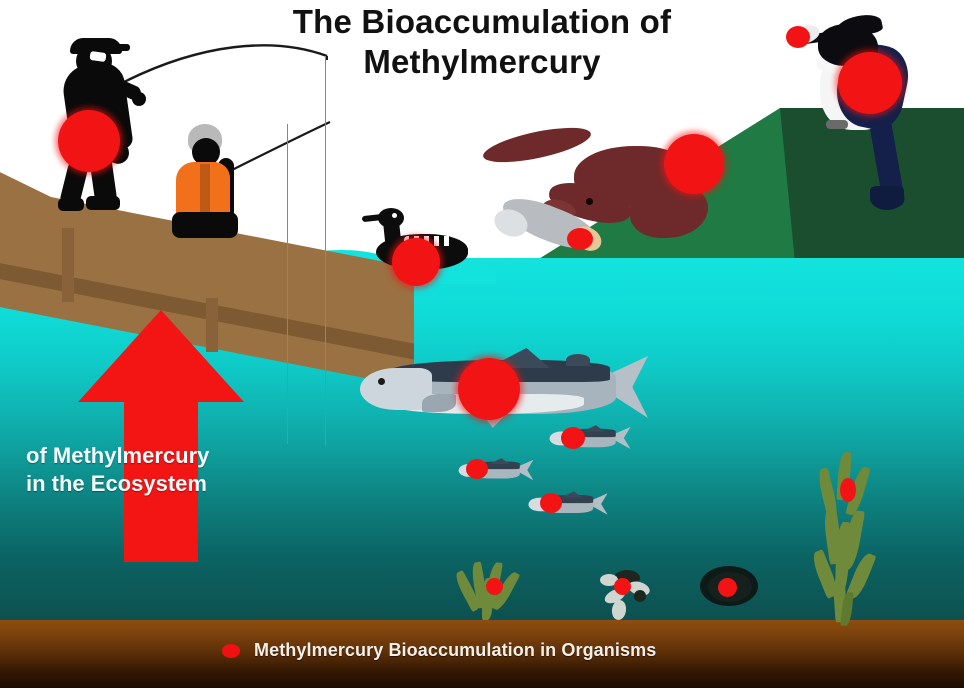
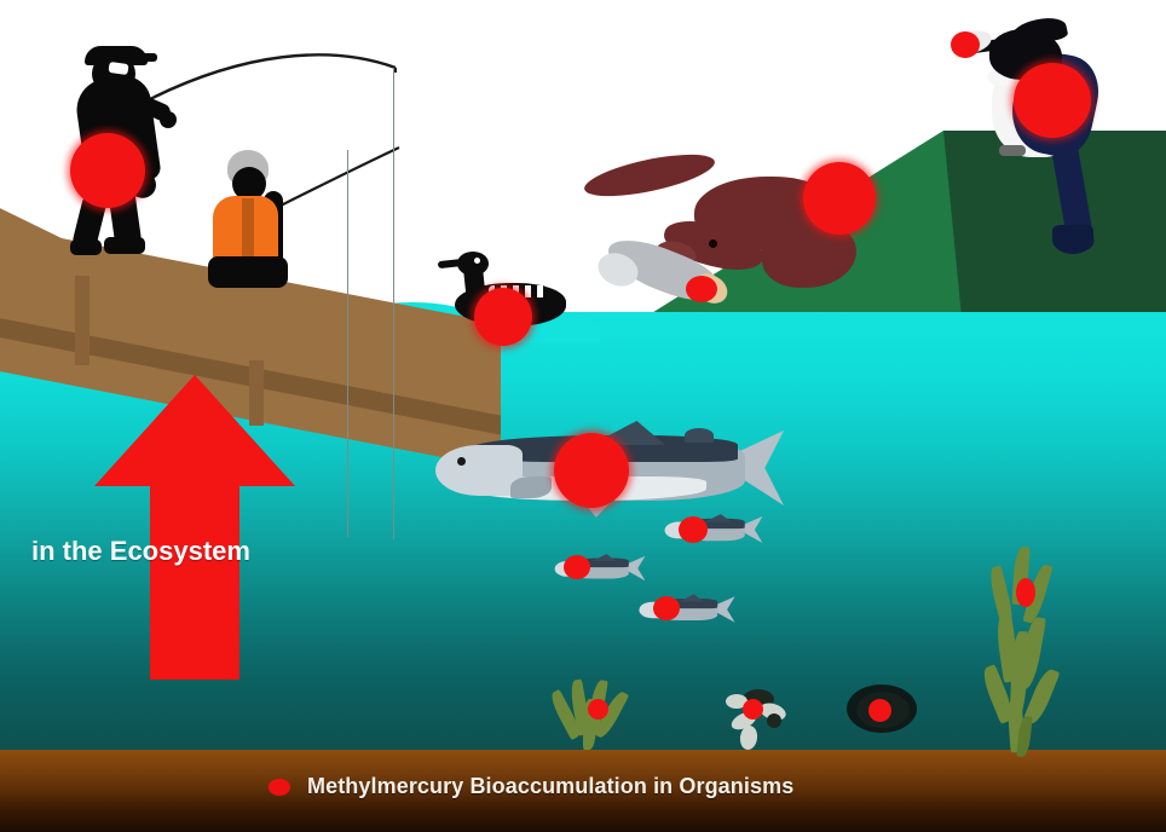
- The Bioaccumulation of
- Methylmercury
- of Methylmercury
  in the Ecosystem
  Methylmercury Bioaccumulation in Organisms
